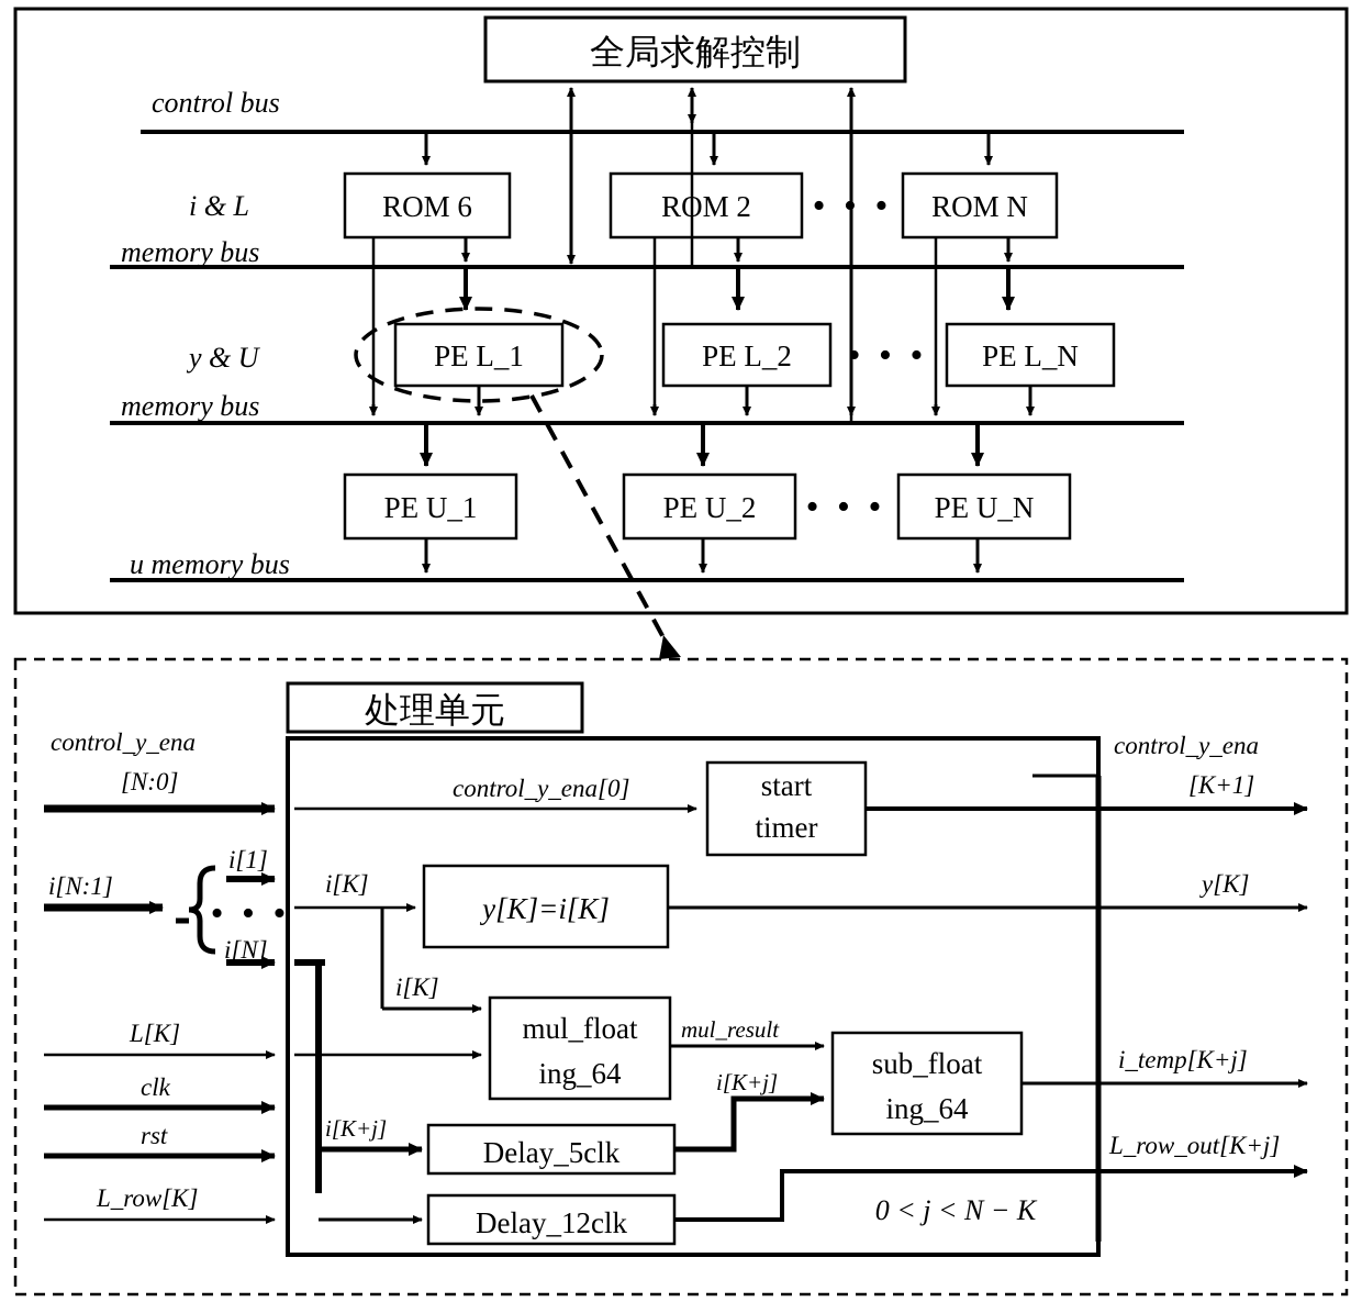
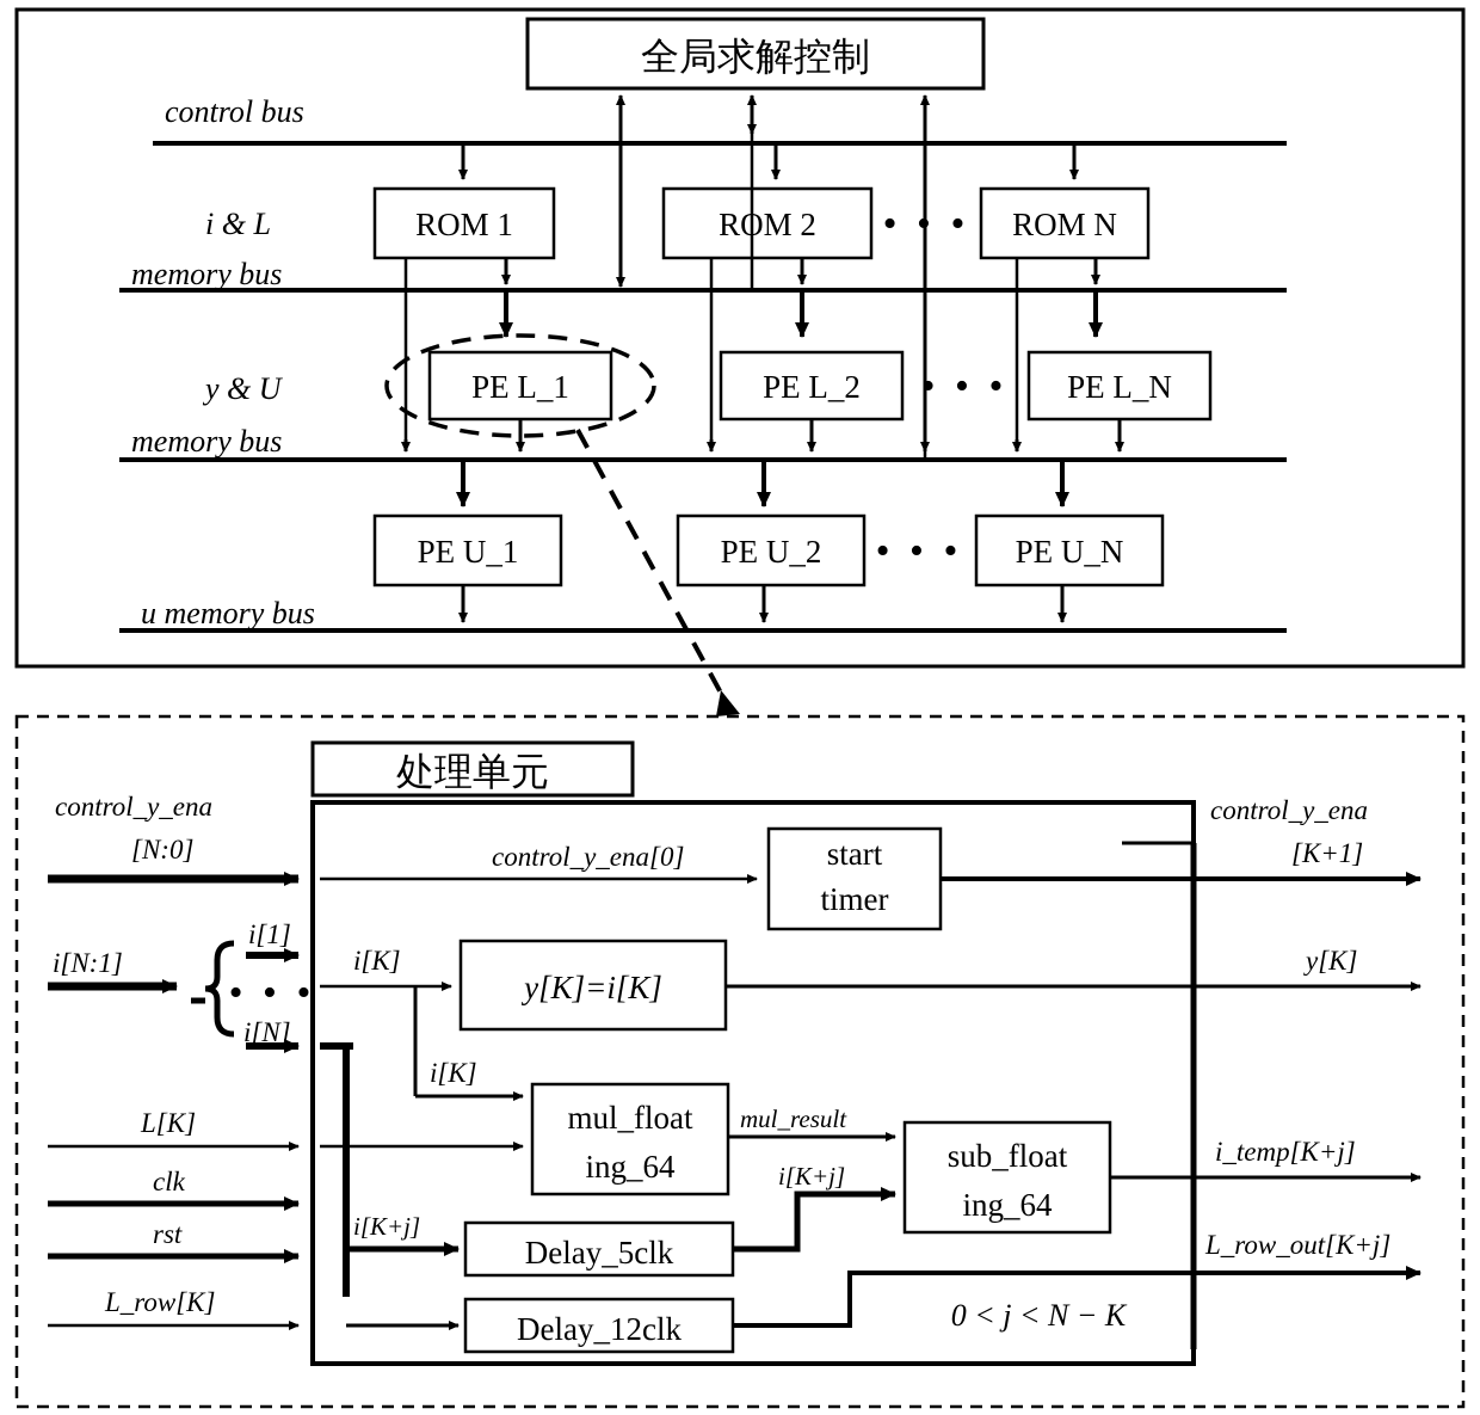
  全局求解控制
  control bus
  i & L
  memory bus
  y & U
  memory bus
  u memory bus
- ROM 6
+ ROM 1
  ROM 2
  ROM N
  • • •
  PE L_1
  PE L_2
  PE L_N
  • • •
  PE U_1
  PE U_2
  PE U_N
  • • •
  处理单元
  control_y_ena
  [N:0]
  i[N:1]
  i[1]
  • • •
  i[N]
  L[K]
  clk
  rst
  L_row[K]
  control_y_ena[0]
  i[K]
  i[K]
  mul_result
  i[K+j]
  i[K+j]
  start
  timer
  y[K]=i[K]
  mul_float
  ing_64
  sub_float
  ing_64
  Delay_5clk
  Delay_12clk
  0 < j < N − K
  control_y_ena
  [K+1]
  y[K]
  i_temp[K+j]
  L_row_out[K+j]
